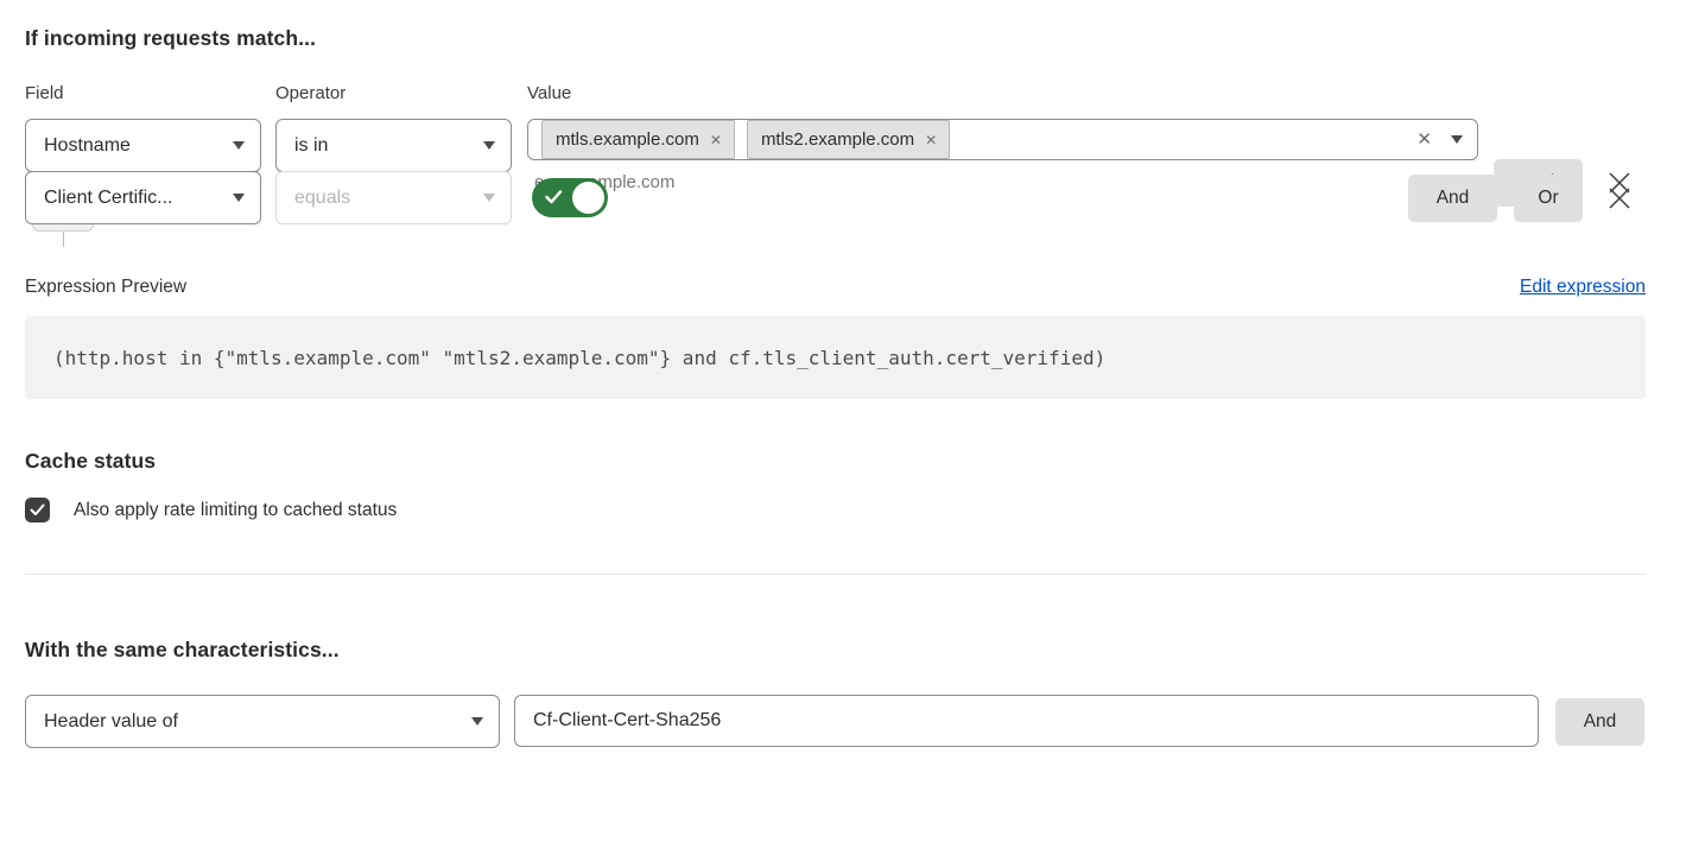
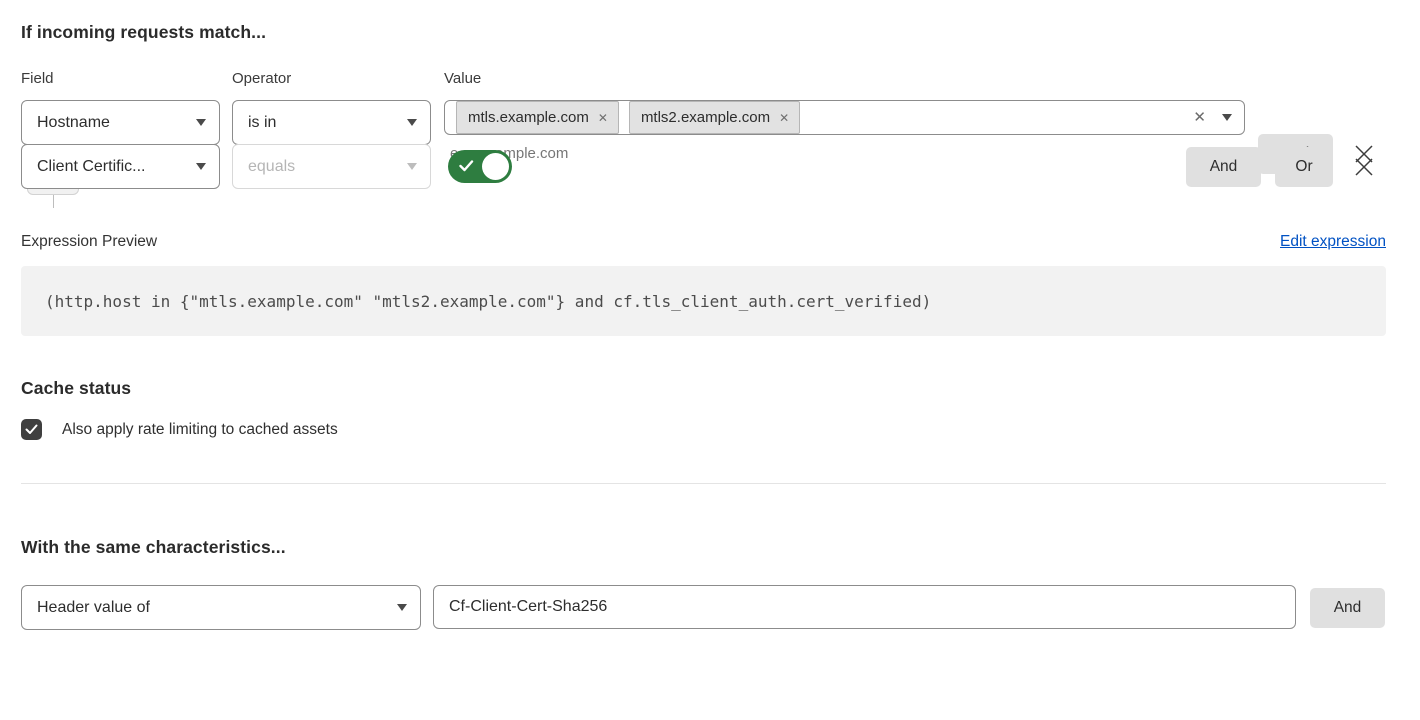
  If incoming requests match...
  Field
  Operator
  Value
  Hostname
  is in
  mtls.example.com
  ✕
  mtls2.example.com
  ✕
  ✕
  Client Certific...
  equals
  And
  Or
  Expression Preview
  Edit expression
  (http.host in {"mtls.example.com" "mtls2.example.com"} and cf.tls_client_auth.cert_verified)
  Cache status
- Also apply rate limiting to cached status
+ Also apply rate limiting to cached assets
  With the same characteristics...
  Header value of
  Cf-Client-Cert-Sha256
  And
